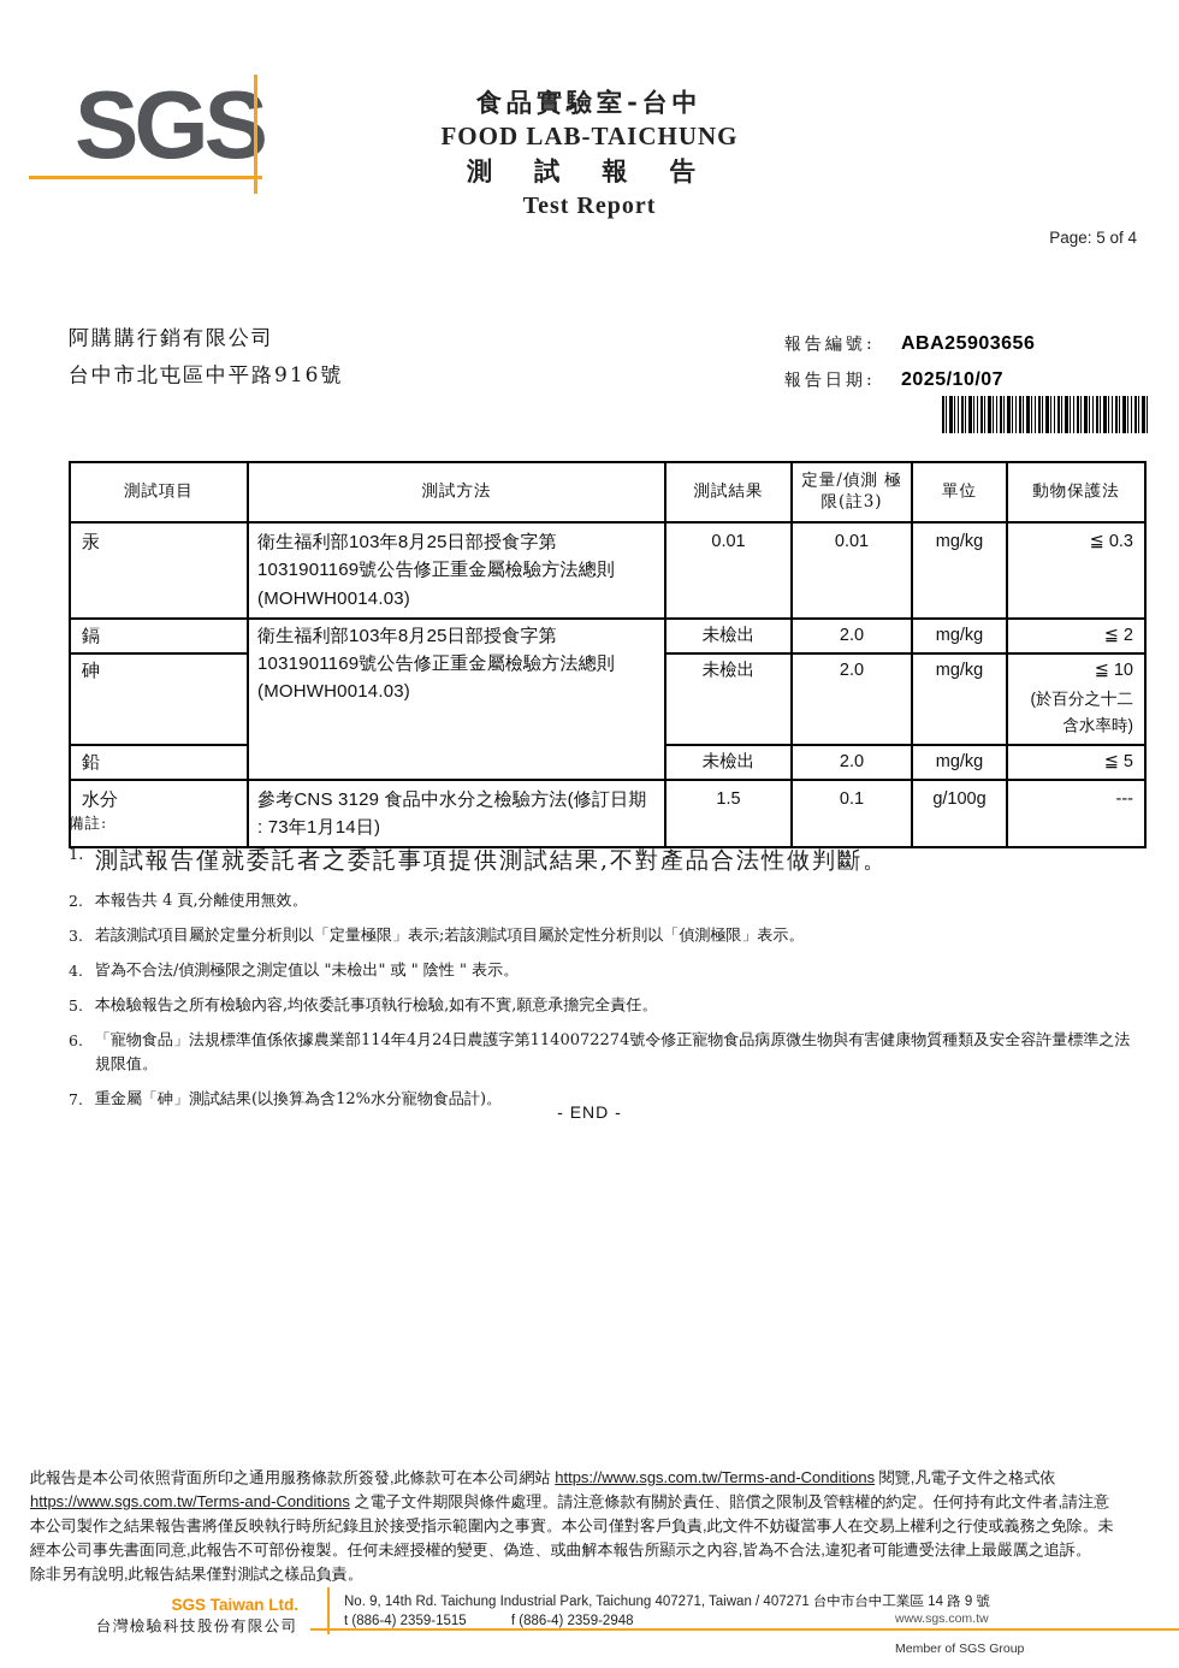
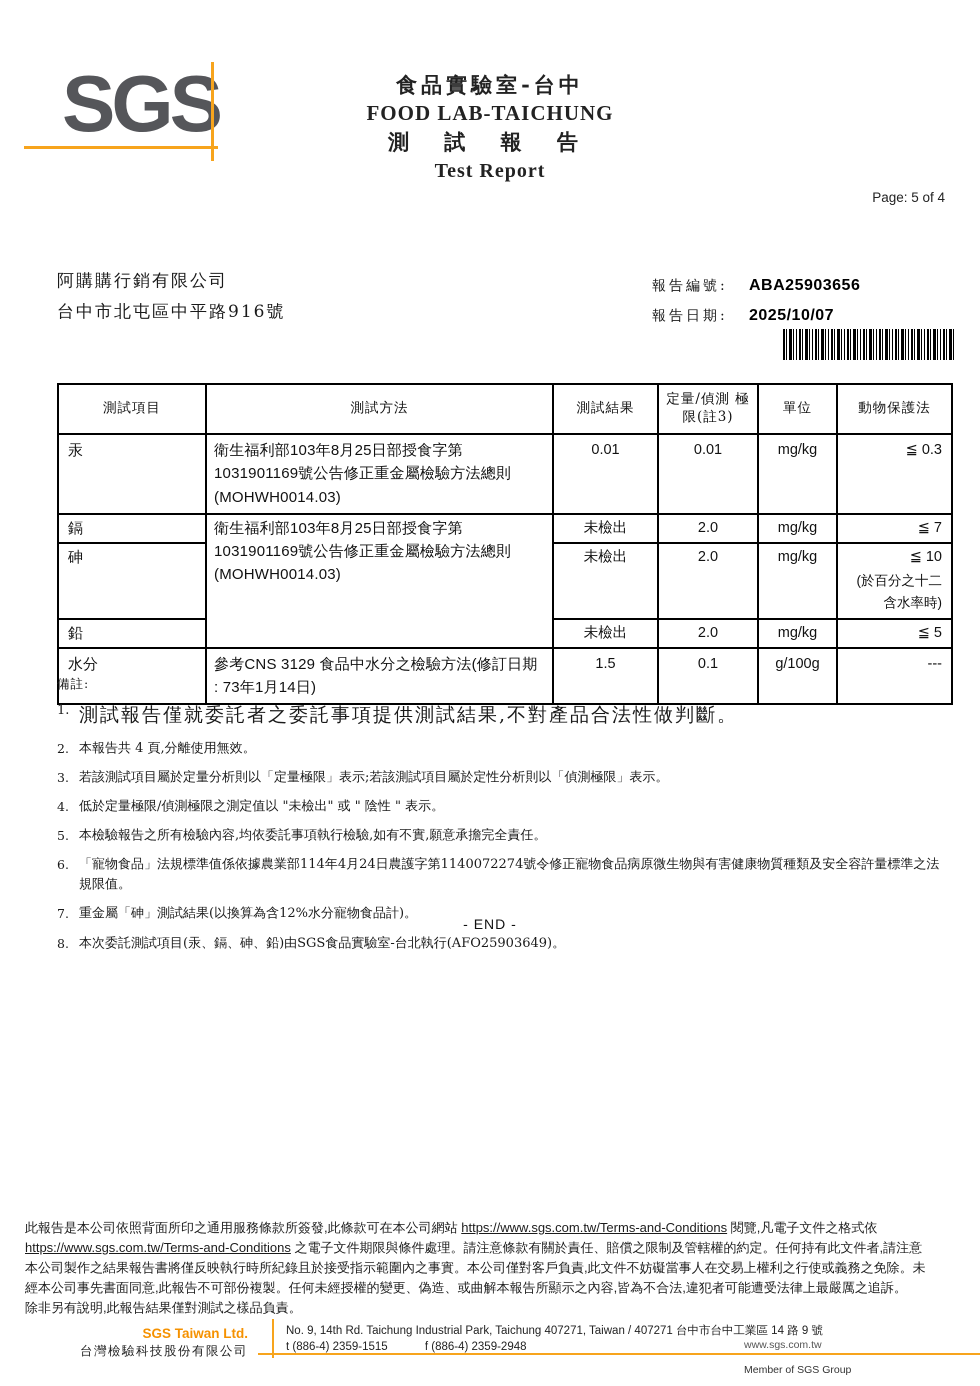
  SGS
  食品實驗室-台中
  FOOD LAB-TAICHUNG
  測 試 報 告
  Test Report
  Page: 5 of 4
  阿購購行銷有限公司
  台中市北屯區中平路916號
  報告編號:
  ABA25903656
  報告日期:
  2025/10/07
  測試項目	測試方法	測試結果	定量/偵測 極限(註3)	單位	動物保護法
  汞	衛生福利部103年8月25日部授食字第1031901169號公告修正重金屬檢驗方法總則(MOHWH0014.03)	0.01	0.01	mg/kg	≦ 0.3
- 鎘	衛生福利部103年8月25日部授食字第1031901169號公告修正重金屬檢驗方法總則(MOHWH0014.03)	未檢出	2.0	mg/kg	≦ 2
+ 鎘	衛生福利部103年8月25日部授食字第1031901169號公告修正重金屬檢驗方法總則(MOHWH0014.03)	未檢出	2.0	mg/kg	≦ 7
  砷	未檢出	2.0	mg/kg	≦ 10 (於百分之十二含水率時)
  鉛	未檢出	2.0	mg/kg	≦ 5
  水分	參考CNS 3129 食品中水分之檢驗方法(修訂日期 : 73年1月14日)	1.5	0.1	g/100g	---
  備註:
  1.
  測試報告僅就委託者之委託事項提供測試結果,不對產品合法性做判斷。
  2.
  本報告共 4 頁,分離使用無效。
  3.
  若該測試項目屬於定量分析則以「定量極限」表示;若該測試項目屬於定性分析則以「偵測極限」表示。
  4.
- 皆為不合法/偵測極限之測定值以 "未檢出" 或 " 陰性 " 表示。
+ 低於定量極限/偵測極限之測定值以 "未檢出" 或 " 陰性 " 表示。
  5.
  本檢驗報告之所有檢驗內容,均依委託事項執行檢驗,如有不實,願意承擔完全責任。
  6.
  「寵物食品」法規標準值係依據農業部114年4月24日農護字第1140072274號令修正寵物食品病原微生物與有害健康物質種類及安全容許量標準之法規限值。
  7.
  重金屬「砷」測試結果(以換算為含12%水分寵物食品計)。
+ 8.
+ 本次委託測試項目(汞、鎘、砷、鉛)由SGS食品實驗室-台北執行(AFO25903649)。
  - END -
  此報告是本公司依照背面所印之通用服務條款所簽發,此條款可在本公司網站 https://www.sgs.com.tw/Terms-and-Conditions 閱覽,凡電子文件之格式依
  https://www.sgs.com.tw/Terms-and-Conditions 之電子文件期限與條件處理。請注意條款有關於責任、賠償之限制及管轄權的約定。任何持有此文件者,請注意
  本公司製作之結果報告書將僅反映執行時所紀錄且於接受指示範圍內之事實。本公司僅對客戶負責,此文件不妨礙當事人在交易上權利之行使或義務之免除。未
  經本公司事先書面同意,此報告不可部份複製。任何未經授權的變更、偽造、或曲解本報告所顯示之內容,皆為不合法,違犯者可能遭受法律上最嚴厲之追訴。
  除非另有說明,此報告結果僅對測試之樣品負責。
  SGS Taiwan Ltd.
  台灣檢驗科技股份有限公司
  No. 9, 14th Rd. Taichung Industrial Park, Taichung 407271, Taiwan / 407271 台中市台中工業區 14 路 9 號
  t (886-4) 2359-1515 f (886-4) 2359-2948
  www.sgs.com.tw
  Member of SGS Group
